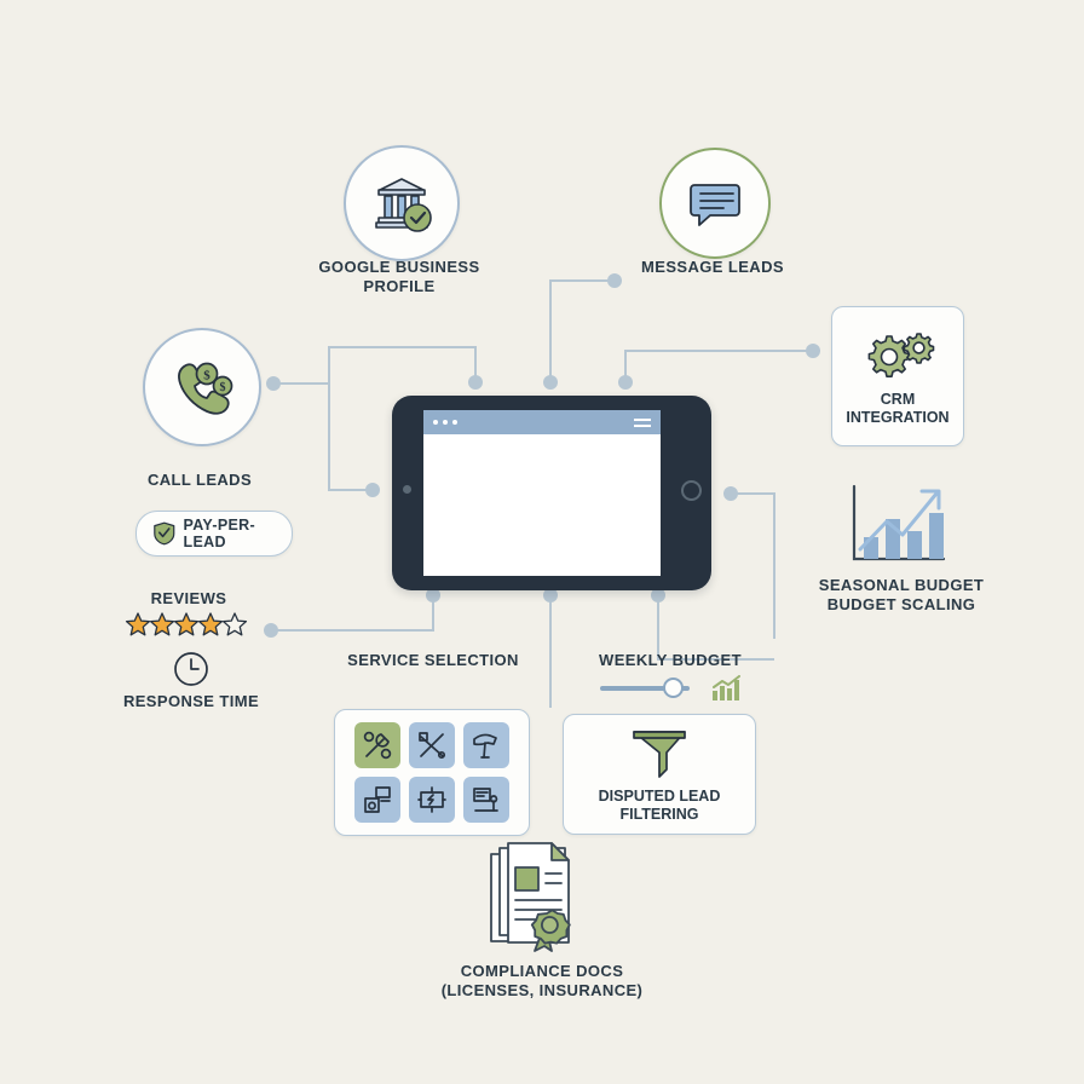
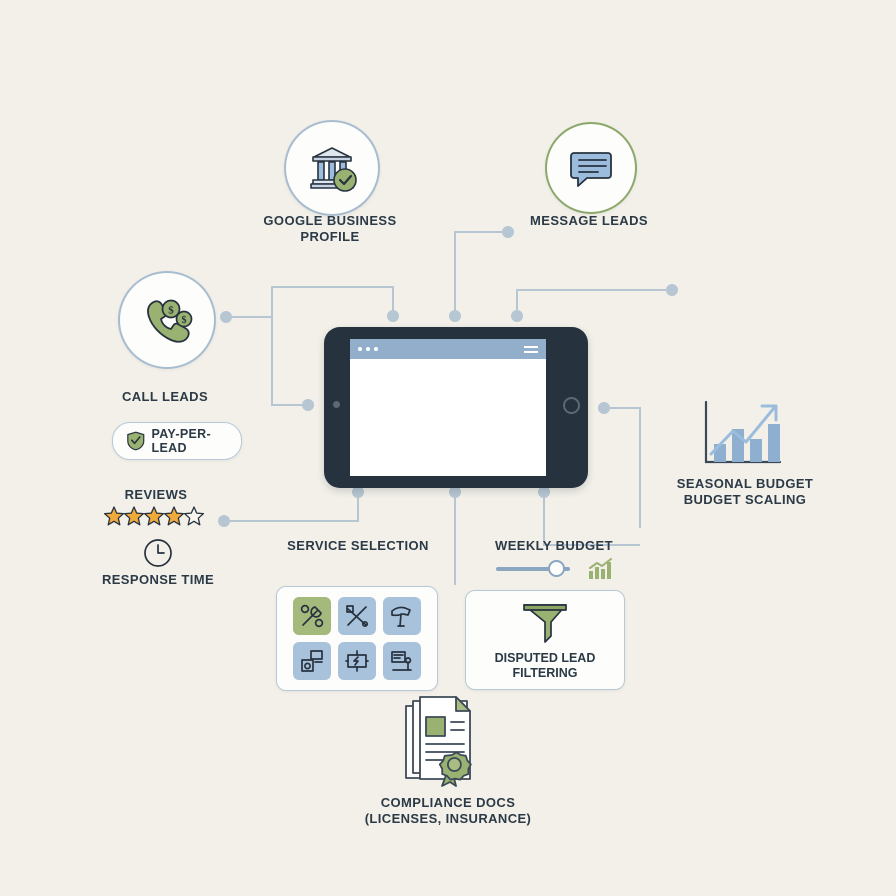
  GOOGLE BUSINESS
  PROFILE
  MESSAGE LEADS
  $
  $
  CALL LEADS
  PAY-PER-LEAD
  REVIEWS
  RESPONSE TIME
- CRM
- INTEGRATION
  SEASONAL BUDGET
  BUDGET SCALING
  SERVICE SELECTION
  WEEKLY BUDGET
  DISPUTED LEAD
  FILTERING
  COMPLIANCE DOCS
  (LICENSES, INSURANCE)
